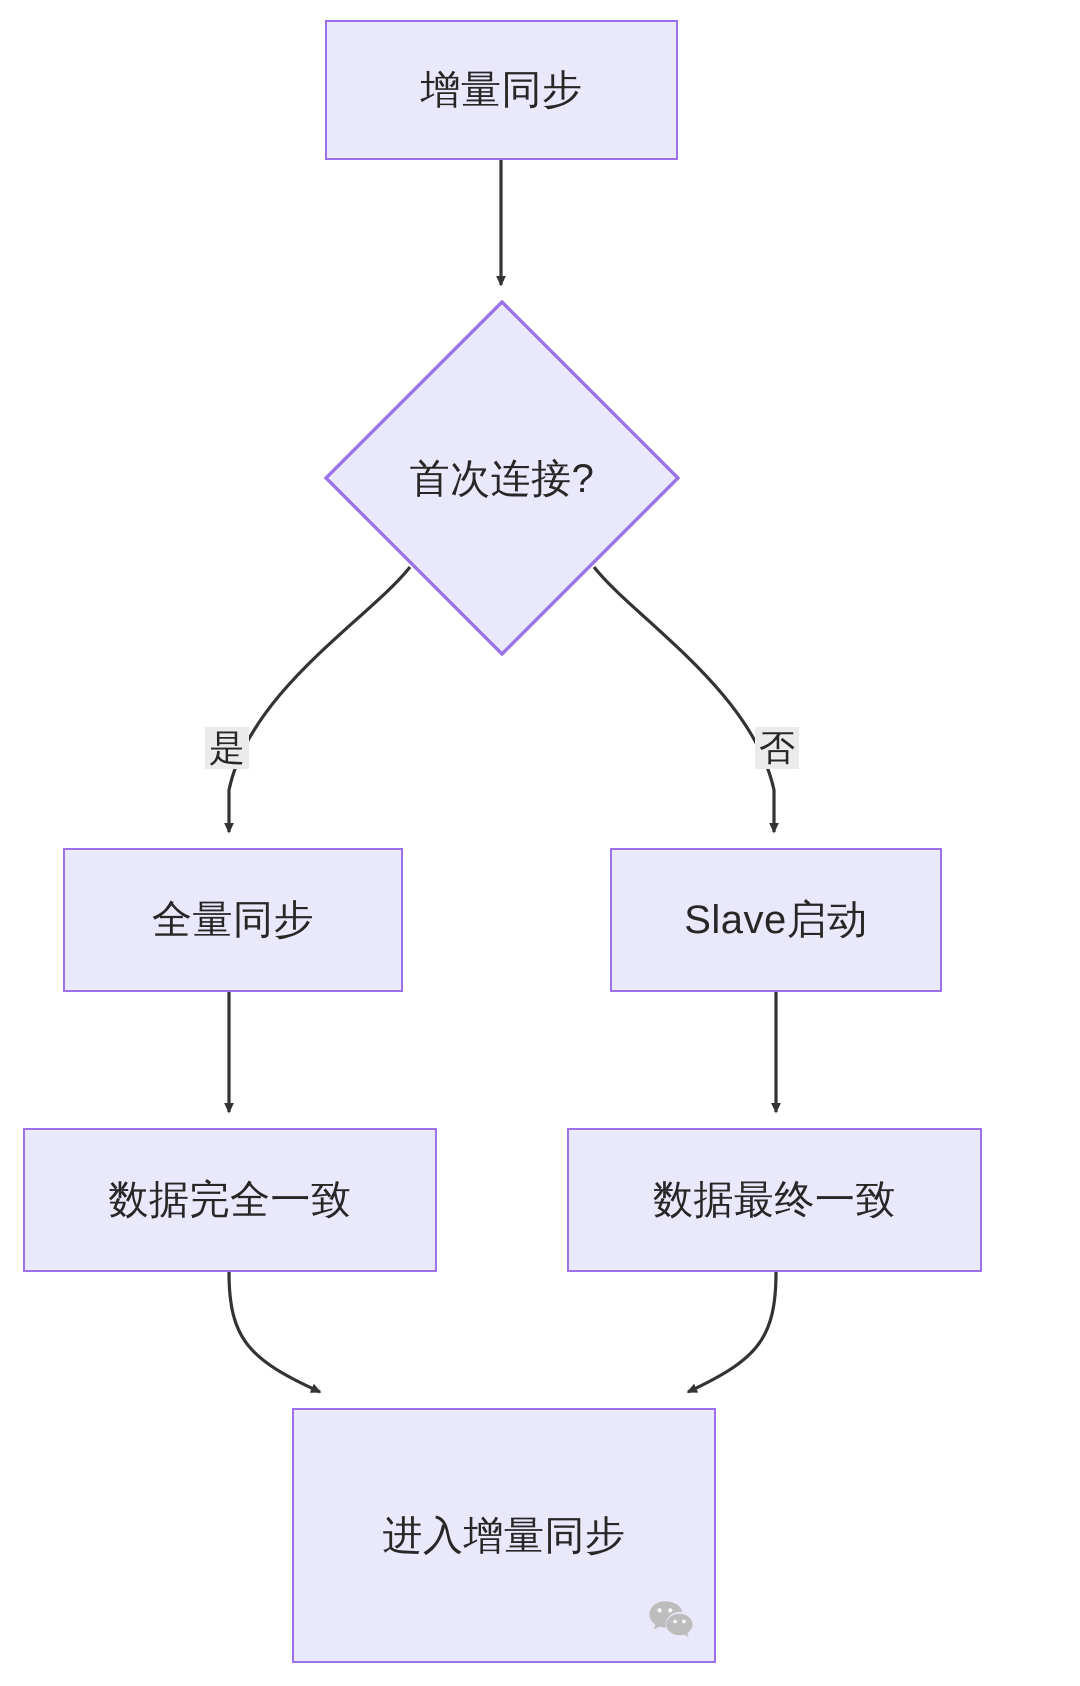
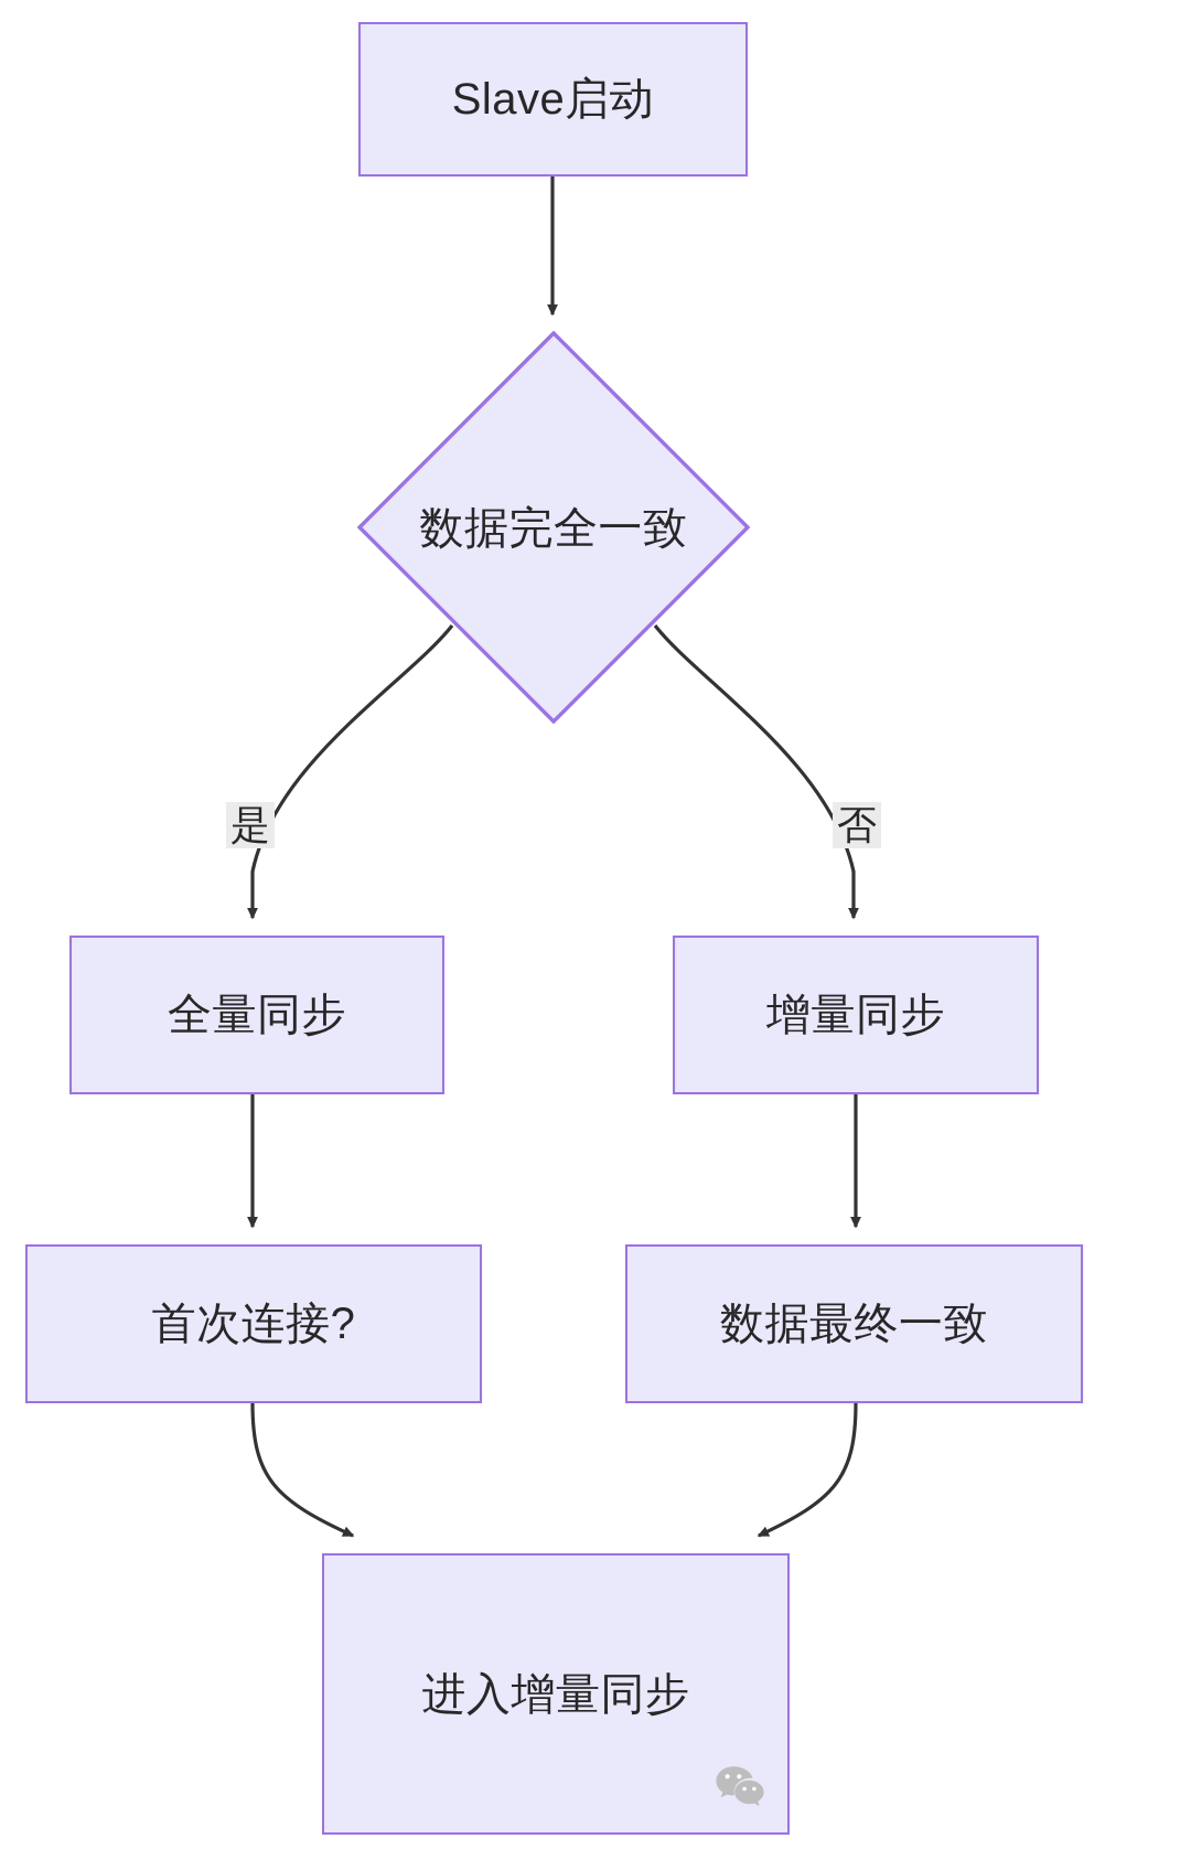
- 增量同步
+ Slave启动
- 首次连接?
+ 数据完全一致
  是
  否
  全量同步
- Slave启动
+ 增量同步
- 数据完全一致
+ 首次连接?
  数据最终一致
  进入增量同步
